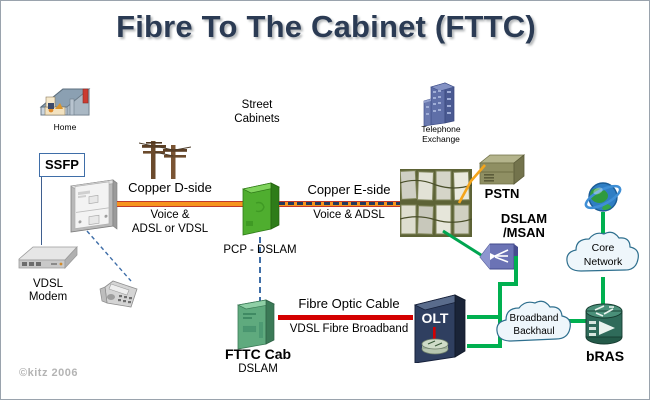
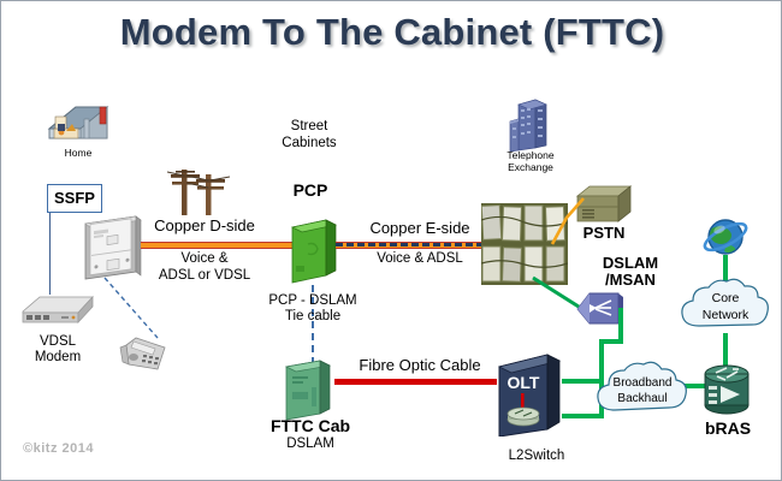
- Fibre To The Cabinet (FTTC)
+ Modem To The Cabinet (FTTC)
  Home
  SSFP
  VDSL
  Modem
  Copper D-side
  Voice &
  ADSL or VDSL
  Street
  Cabinets
+ PCP
  Copper E-side
  Voice & ADSL
  PCP - DSLAM
+ Tie cable
  FTTC Cab
  DSLAM
  Fibre Optic Cable
- VDSL Fibre Broadband
  Telephone
  Exchange
  PSTN
  DSLAM
  /MSAN
  OLT
+ L2Switch
  Broadband
  Backhaul
  Core
  Network
  bRAS
- ©kitz 2006
+ ©kitz 2014
